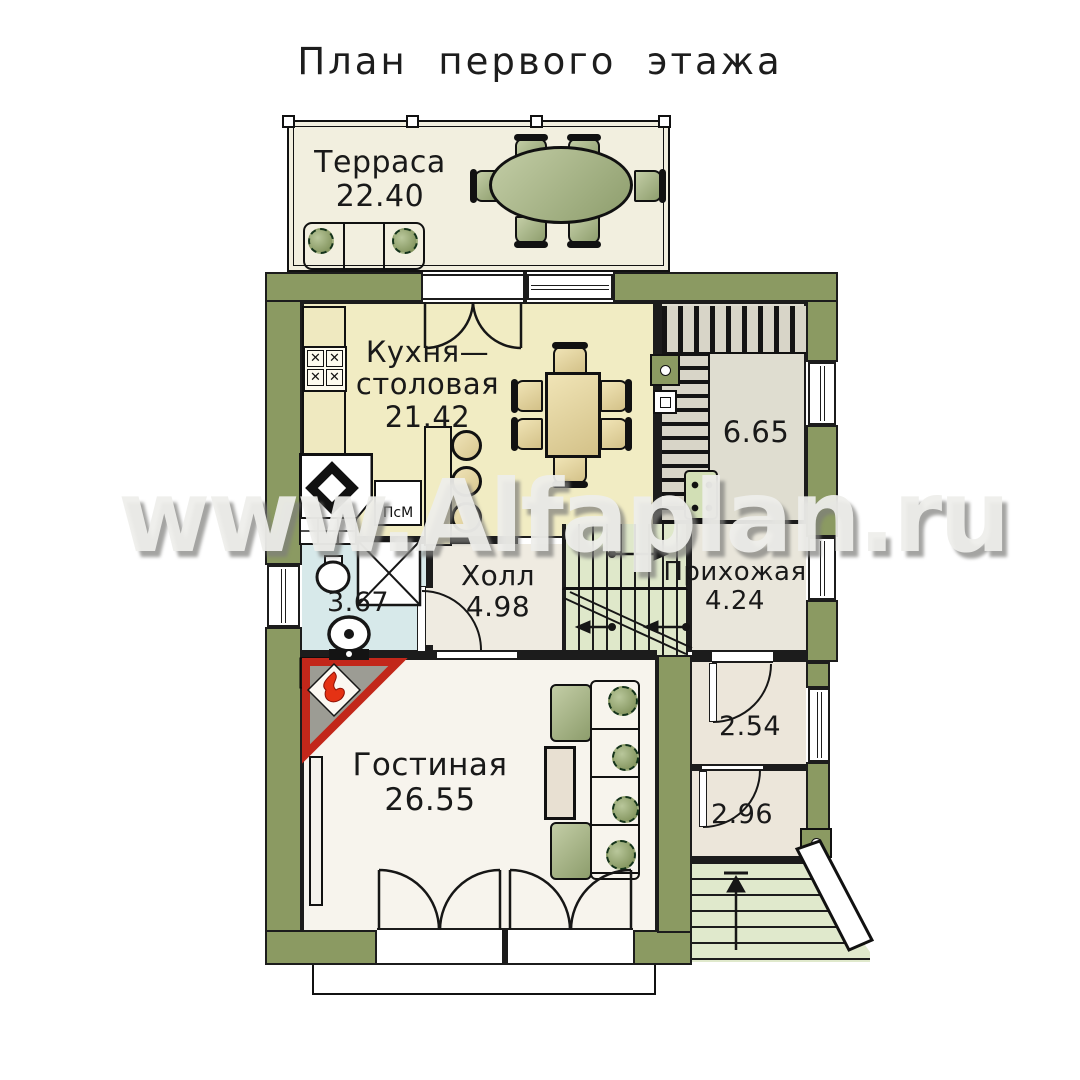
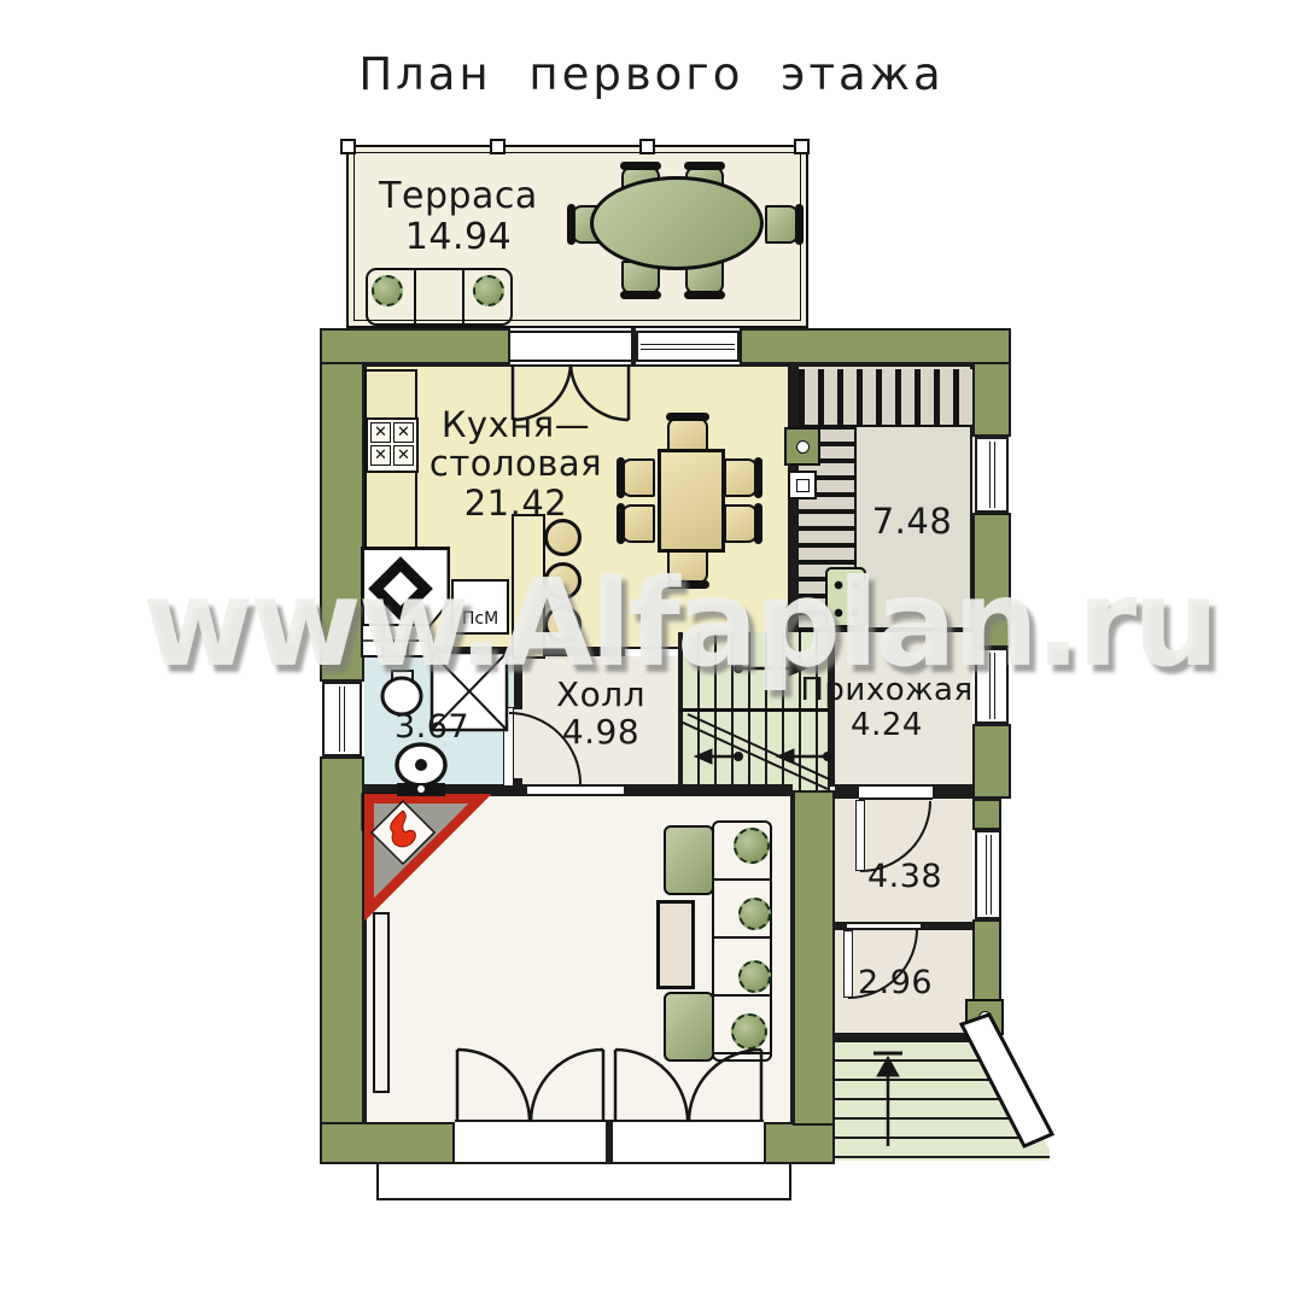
  План первого этажа
  ✕
  ✕
  ✕
  ✕
  ПсМ
  Терраса
- 22.40
+ 14.94
  Кухня—
  столовая
  21.42
- 6.65
+ 7.48
  Холл
  4.98
  Прихожая
  4.24
  3.67
- Гостиная
- 26.55
- 2.54
+ 4.38
  2.96
  www.Alfaplan.ru
